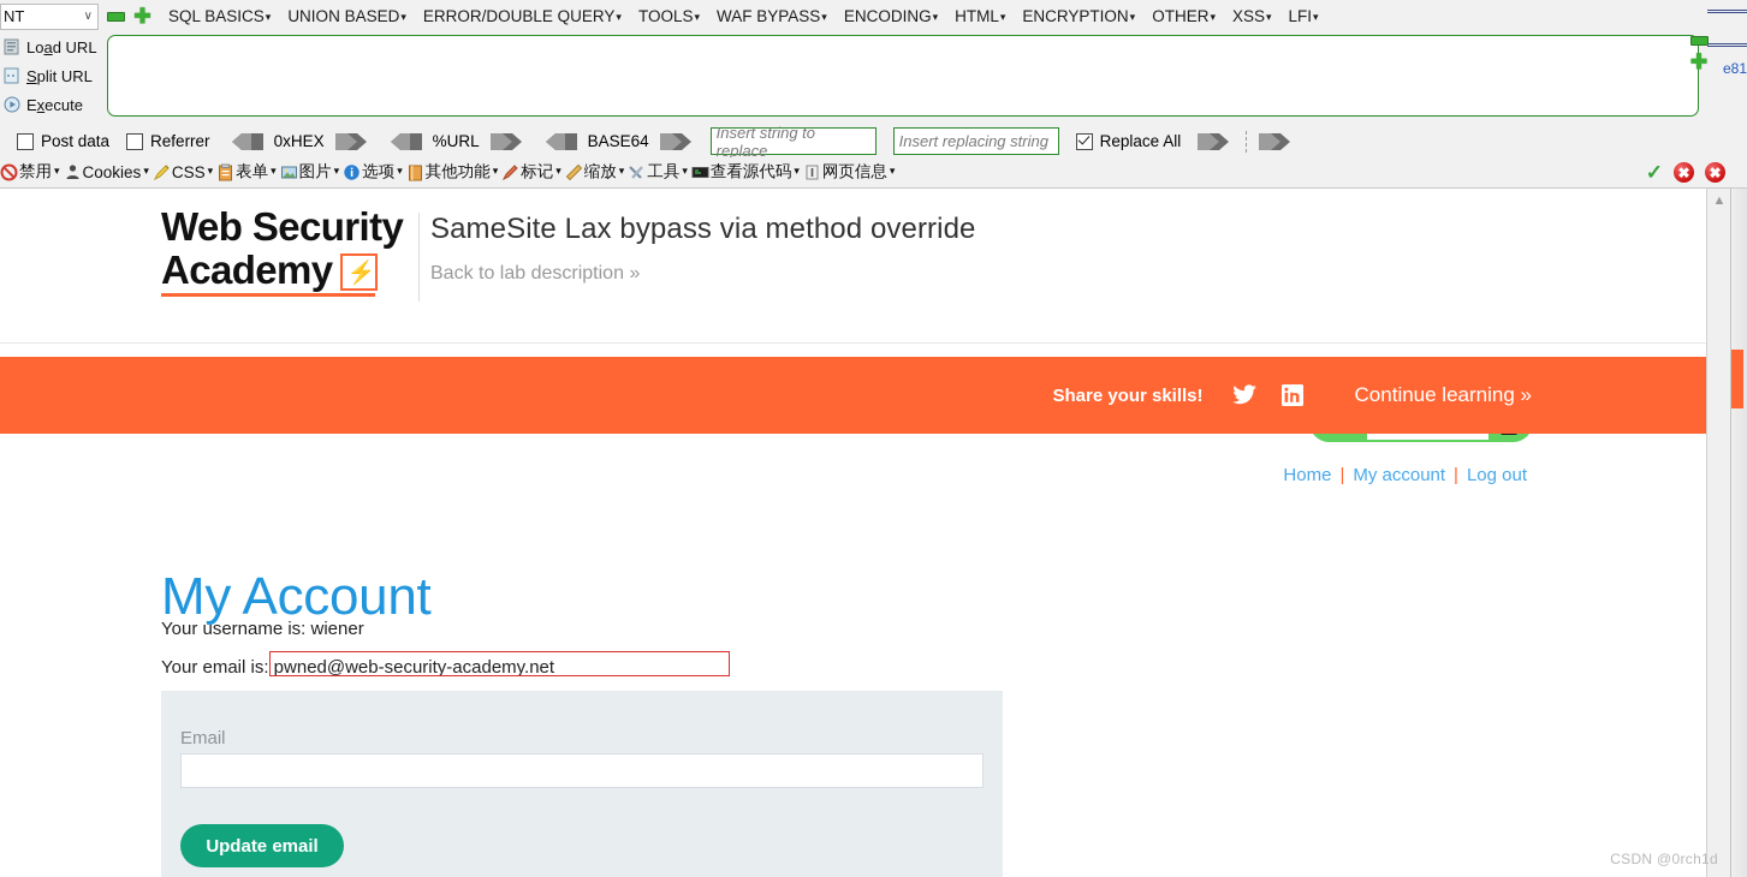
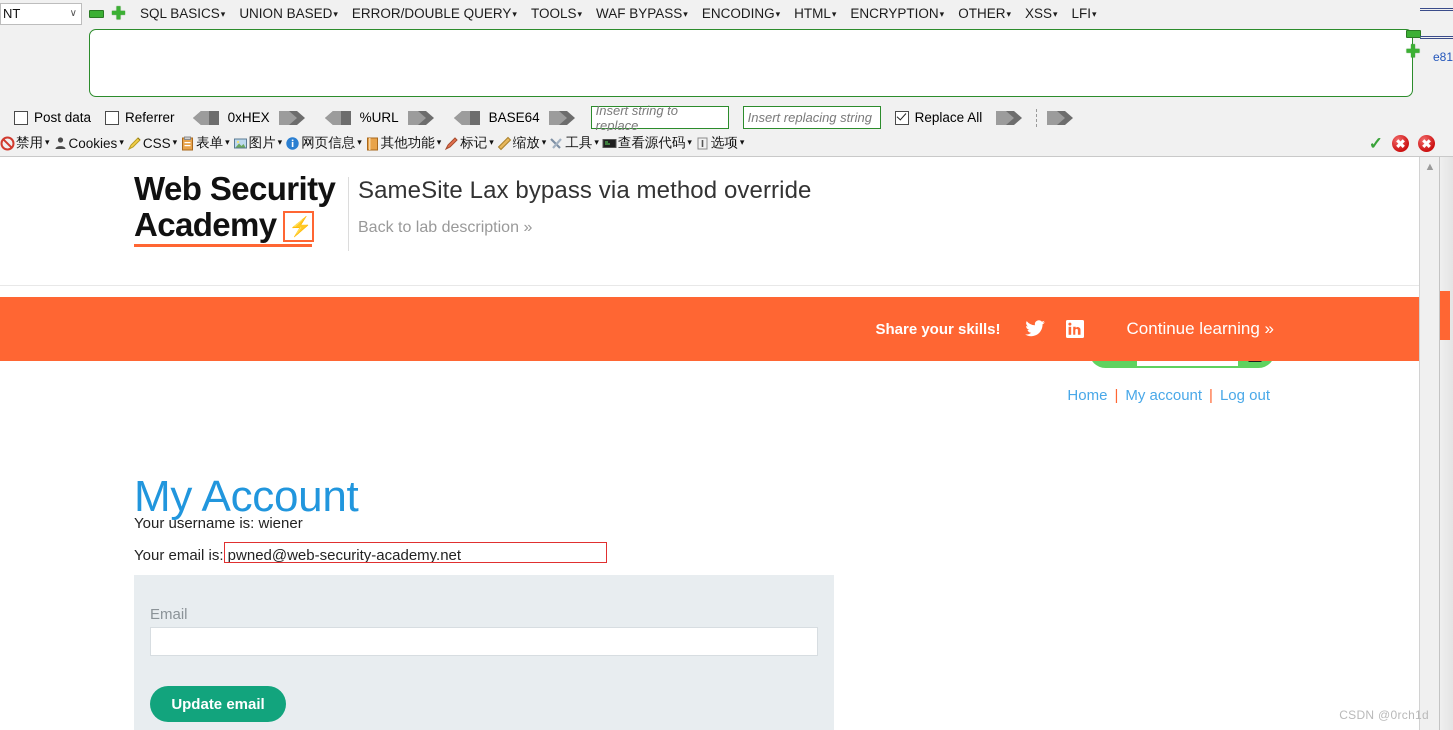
  NT
  ∨
  ✚
  SQL BASICS▾
  UNION BASED▾
  ERROR/DOUBLE QUERY▾
  TOOLS▾
  WAF BYPASS▾
  ENCODING▾
  HTML▾
  ENCRYPTION▾
  OTHER▾
  XSS▾
  LFI▾
- Load URL
- Split URL
- Execute
  ✚
  Post data
  Referrer
  0xHEX
  %URL
  BASE64
  Insert string to replace
  Insert replacing string
  Replace All
  禁用
  ▾
  Cookies
  ▾
  CSS
  ▾
  表单
  ▾
  图片
  ▾
- 选项
+ 网页信息
  ▾
  其他功能
  ▾
  标记
  ▾
  缩放
  ▾
  工具
  ▾
  查看源代码
  ▾
- 网页信息
+ 选项
  ▾
  ✓
  ✖
  ✖
  Web Security
  Academy
  SameSite Lax bypass via method override
  Back to lab description »
  Share your skills!
  Continue learning »
  Home | My account | Log out
  My Account
  Your username is: wiener
  Your email is: pwned@web-security-academy.net
  Email
  Update email
  ▲
  e81
  CSDN @0rch1d
